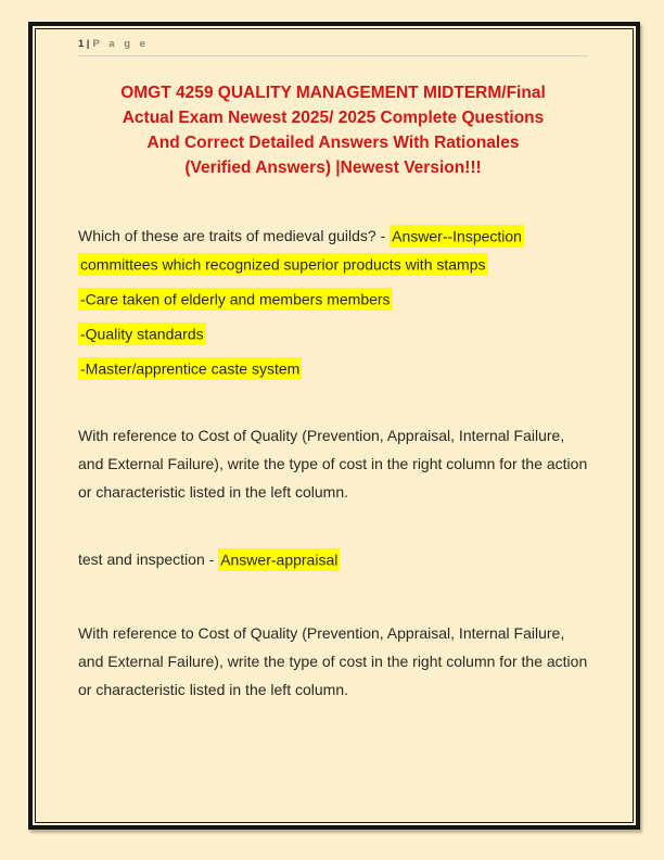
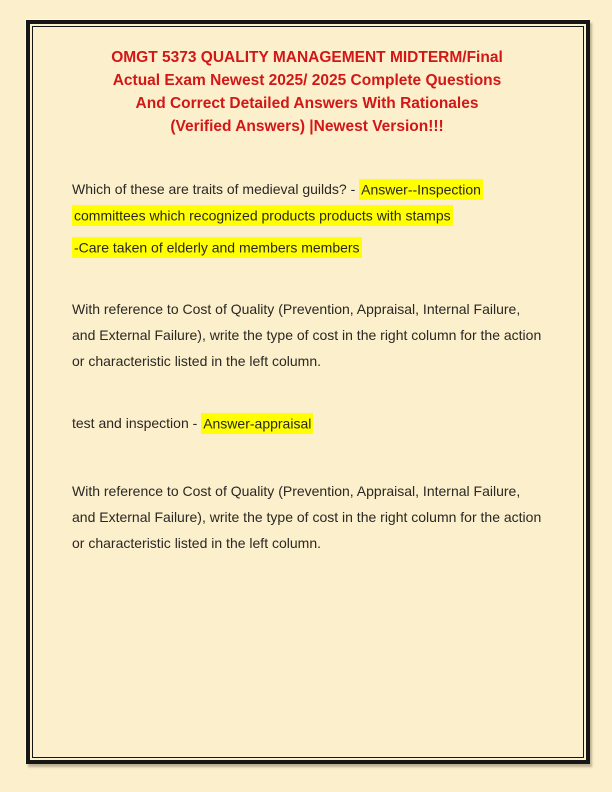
- 1 | P a g e
- OMGT 4259 QUALITY MANAGEMENT MIDTERM/Final
+ OMGT 5373 QUALITY MANAGEMENT MIDTERM/Final
  Actual Exam Newest 2025/ 2025 Complete Questions
  And Correct Detailed Answers With Rationales
  (Verified Answers) |Newest Version!!!
- Which of these are traits of medieval guilds? - Answer--Inspection committees which recognized superior products with stamps
+ Which of these are traits of medieval guilds? - Answer--Inspection committees which recognized products products with stamps
  -Care taken of elderly and members members
- -Quality standards
- -Master/apprentice caste system
  With reference to Cost of Quality (Prevention, Appraisal, Internal Failure, and External Failure), write the type of cost in the right column for the action or characteristic listed in the left column.
  test and inspection - Answer-appraisal
  With reference to Cost of Quality (Prevention, Appraisal, Internal Failure, and External Failure), write the type of cost in the right column for the action or characteristic listed in the left column.
